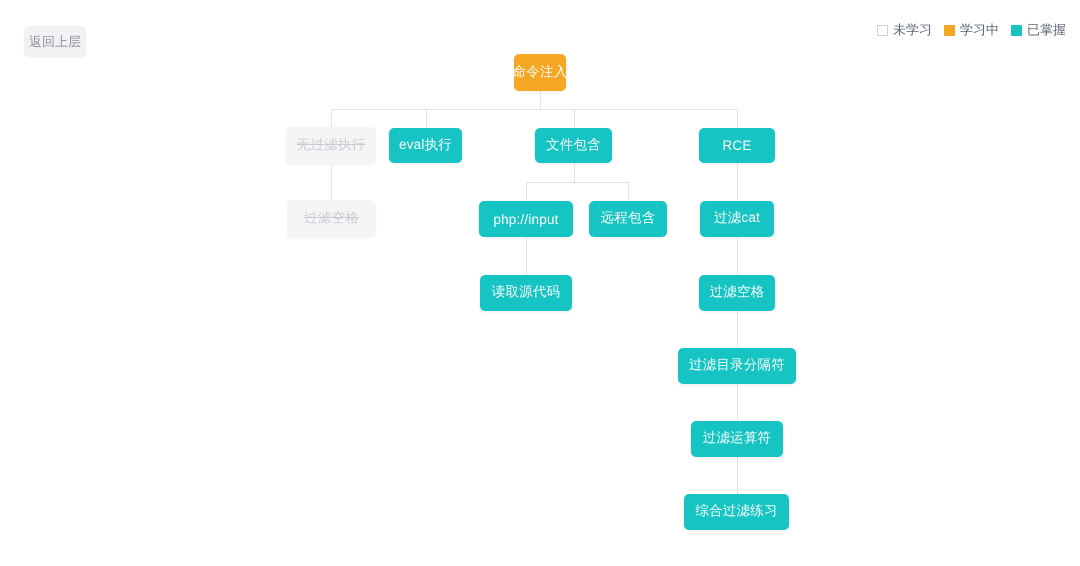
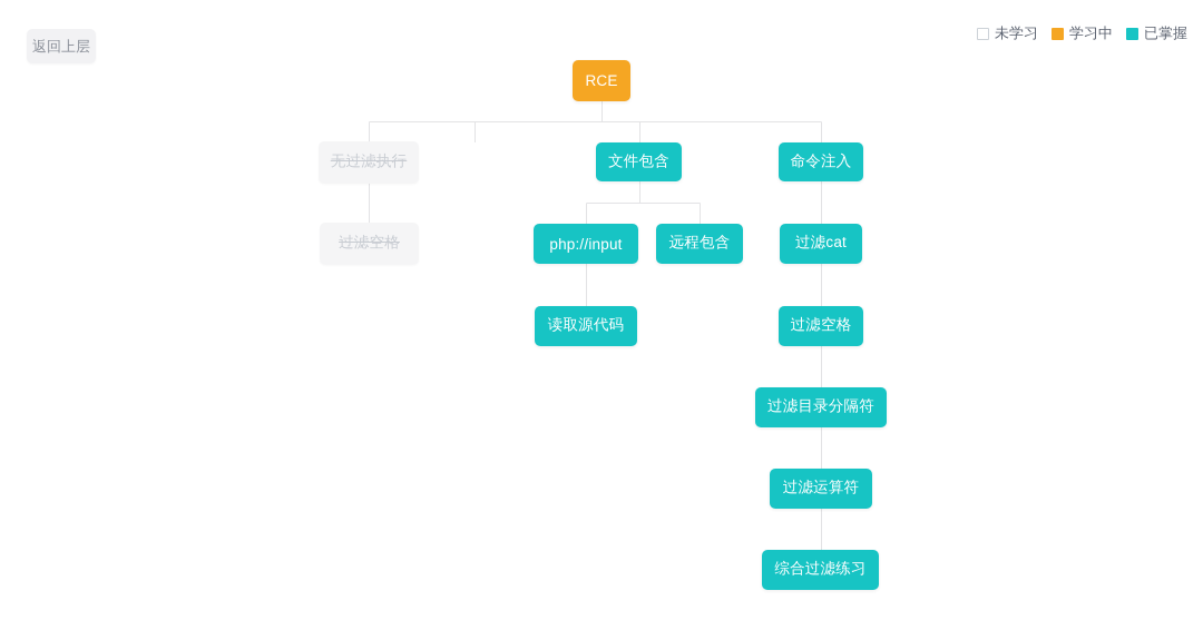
  返回上层
  未学习
  学习中
  已掌握
- 命令注入
+ RCE
  无过滤执行
- eval执行
  文件包含
- RCE
+ 命令注入
  过滤空格
  php://input
  远程包含
  过滤cat
  读取源代码
  过滤空格
  过滤目录分隔符
  过滤运算符
  综合过滤练习
